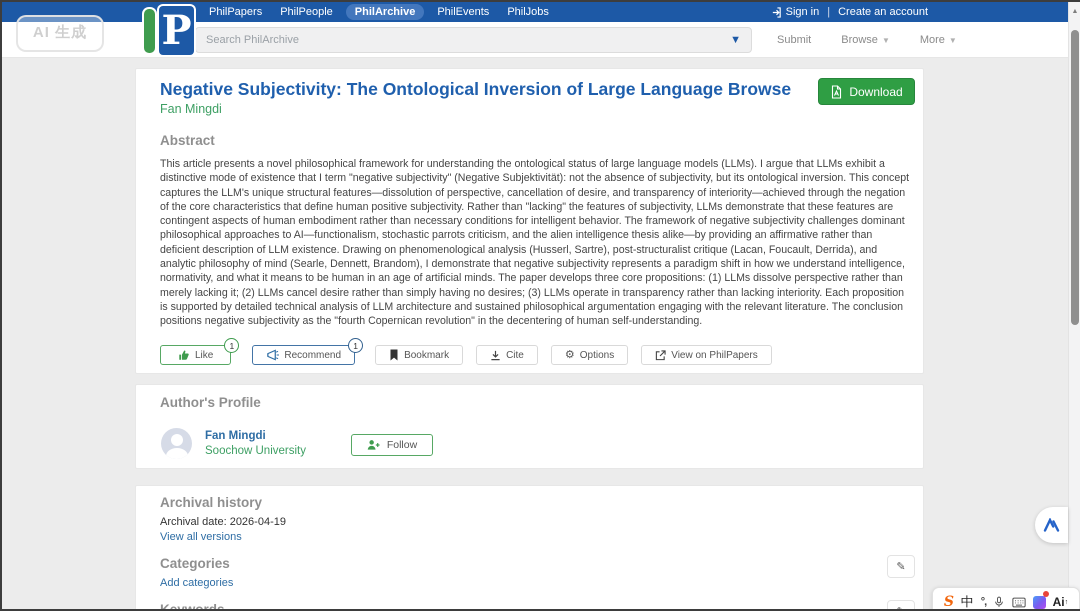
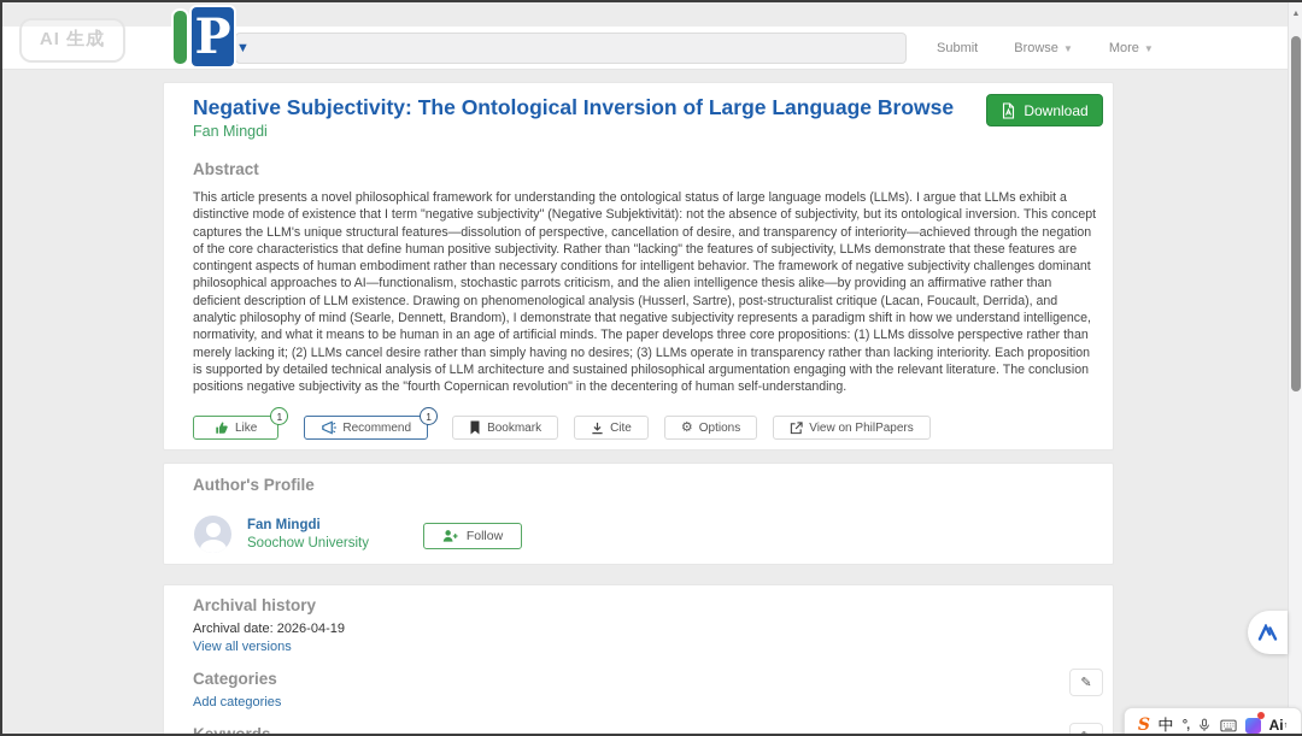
- PhilPapers
- PhilPeople
- PhilArchive
- PhilEvents
- PhilJobs
- Sign in
- |
- Create an account
- Search PhilArchive
  ▼
  Submit
  Browse
  ▼
  More
  ▼
  P
  Negative Subjectivity: The Ontological Inversion of Large Language Browse
  Fan Mingdi
  Download
  Abstract
  This article presents a novel philosophical framework for understanding the ontological status of large language models (LLMs). I argue that LLMs exhibit a distinctive mode of existence that I term "negative subjectivity" (Negative Subjektivität): not the absence of subjectivity, but its ontological inversion. This concept captures the LLM's unique structural features—dissolution of perspective, cancellation of desire, and transparency of interiority—achieved through the negation of the core characteristics that define human positive subjectivity. Rather than "lacking" the features of subjectivity, LLMs demonstrate that these features are contingent aspects of human embodiment rather than necessary conditions for intelligent behavior. The framework of negative subjectivity challenges dominant philosophical approaches to AI—functionalism, stochastic parrots criticism, and the alien intelligence thesis alike—by providing an affirmative rather than deficient description of LLM existence. Drawing on phenomenological analysis (Husserl, Sartre), post-structuralist critique (Lacan, Foucault, Derrida), and analytic philosophy of mind (Searle, Dennett, Brandom), I demonstrate that negative subjectivity represents a paradigm shift in how we understand intelligence, normativity, and what it means to be human in an age of artificial minds. The paper develops three core propositions: (1) LLMs dissolve perspective rather than merely lacking it; (2) LLMs cancel desire rather than simply having no desires; (3) LLMs operate in transparency rather than lacking interiority. Each proposition is supported by detailed technical analysis of LLM architecture and sustained philosophical argumentation engaging with the relevant literature. The conclusion positions negative subjectivity as the "fourth Copernican revolution" in the decentering of human self-understanding.
  Like
  1
  Recommend
  1
  Bookmark
  Cite
  ⚙
  Options
  View on PhilPapers
  Author's Profile
  Fan Mingdi
  Soochow University
  Follow
  Archival history
  Archival date: 2026-04-19
  View all versions
  Categories
  ✎
  Add categories
  AI 生成
  S
  中
  °,
  Ai
